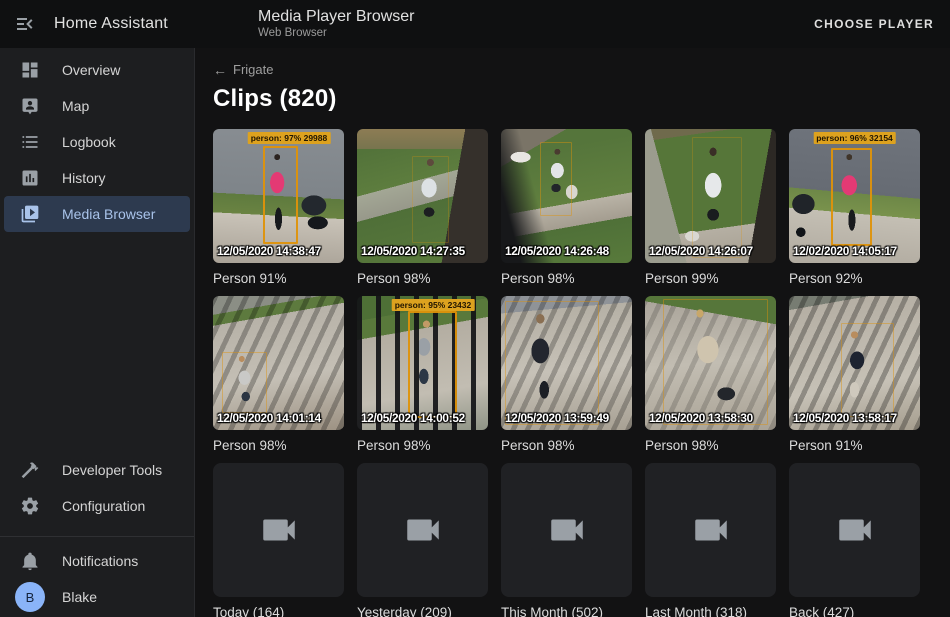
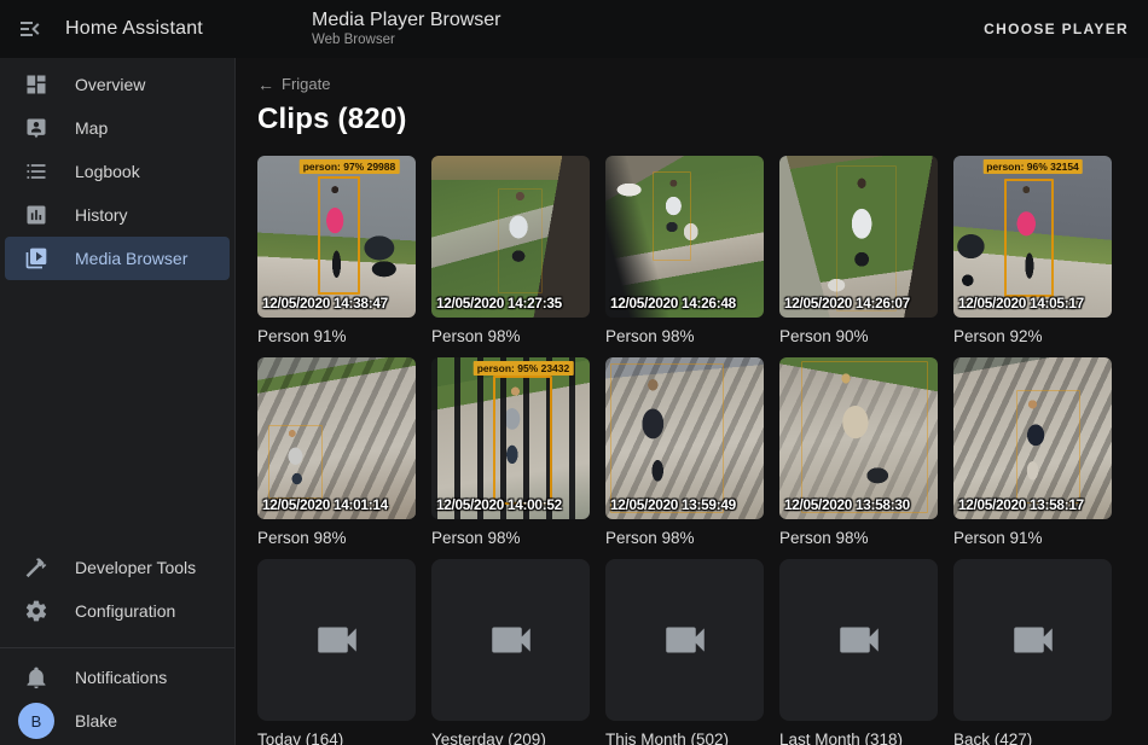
  Home Assistant
  Media Player Browser
  Web Browser
  CHOOSE PLAYER
  Overview
  Map
  Logbook
  History
  Media Browser
  Developer Tools
  Configuration
  Notifications
  B
  Blake
  ←
  Frigate
  Clips (820)
  person: 97% 29988
  12/05/2020 14:38:47
  Person 91%
  12/05/2020 14:27:35
  Person 98%
  12/05/2020 14:26:48
  Person 98%
  12/05/2020 14:26:07
- Person 99%
+ Person 90%
  person: 96% 32154
- 12/02/2020 14:05:17
+ 12/05/2020 14:05:17
  Person 92%
  12/05/2020 14:01:14
  Person 98%
  person: 95% 23432
  12/05/2020 14:00:52
  Person 98%
  12/05/2020 13:59:49
  Person 98%
  12/05/2020 13:58:30
  Person 98%
  12/05/2020 13:58:17
  Person 91%
  Today (164)
  Yesterday (209)
  This Month (502)
  Last Month (318)
  Back (427)
